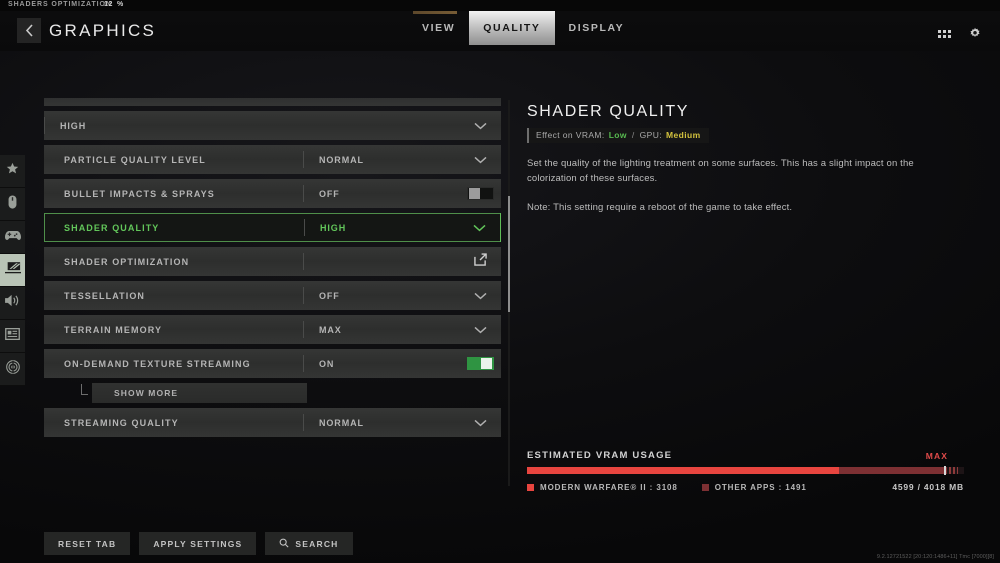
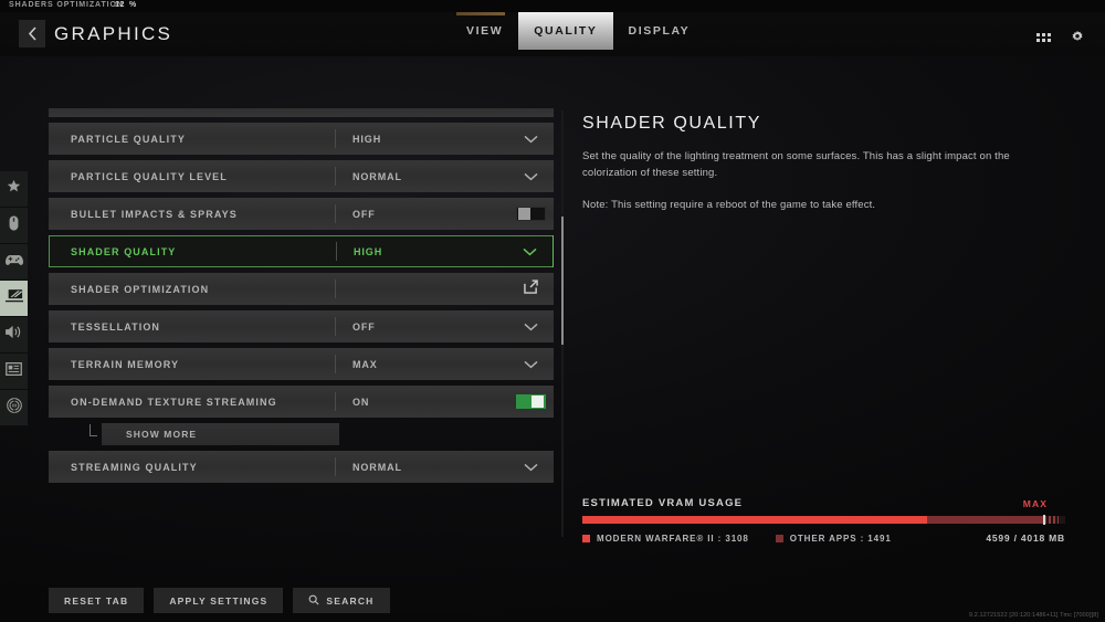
  GRAPHICS
  VIEW
  QUALITY
  DISPLAY
+ PARTICLE QUALITY
  HIGH
  PARTICLE QUALITY LEVEL
  NORMAL
  BULLET IMPACTS & SPRAYS
  OFF
  SHADER QUALITY
  HIGH
  SHADER OPTIMIZATION
  TESSELLATION
  OFF
  TERRAIN MEMORY
  MAX
  ON-DEMAND TEXTURE STREAMING
  ON
  SHOW MORE
  STREAMING QUALITY
  NORMAL
  RESET TAB
  APPLY SETTINGS
  SEARCH
  SHADER QUALITY
- Effect on VRAM:
- Low
- /
- GPU:
- Medium
- Set the quality of the lighting treatment on some surfaces. This has a slight impact on the colorization of these surfaces.
+ Set the quality of the lighting treatment on some surfaces. This has a slight impact on the colorization of these setting.
  Note: This setting require a reboot of the game to take effect.
  ESTIMATED VRAM USAGE
  MAX
  MODERN WARFARE® II : 3108
  OTHER APPS : 1491
  4599 / 4018 MB
